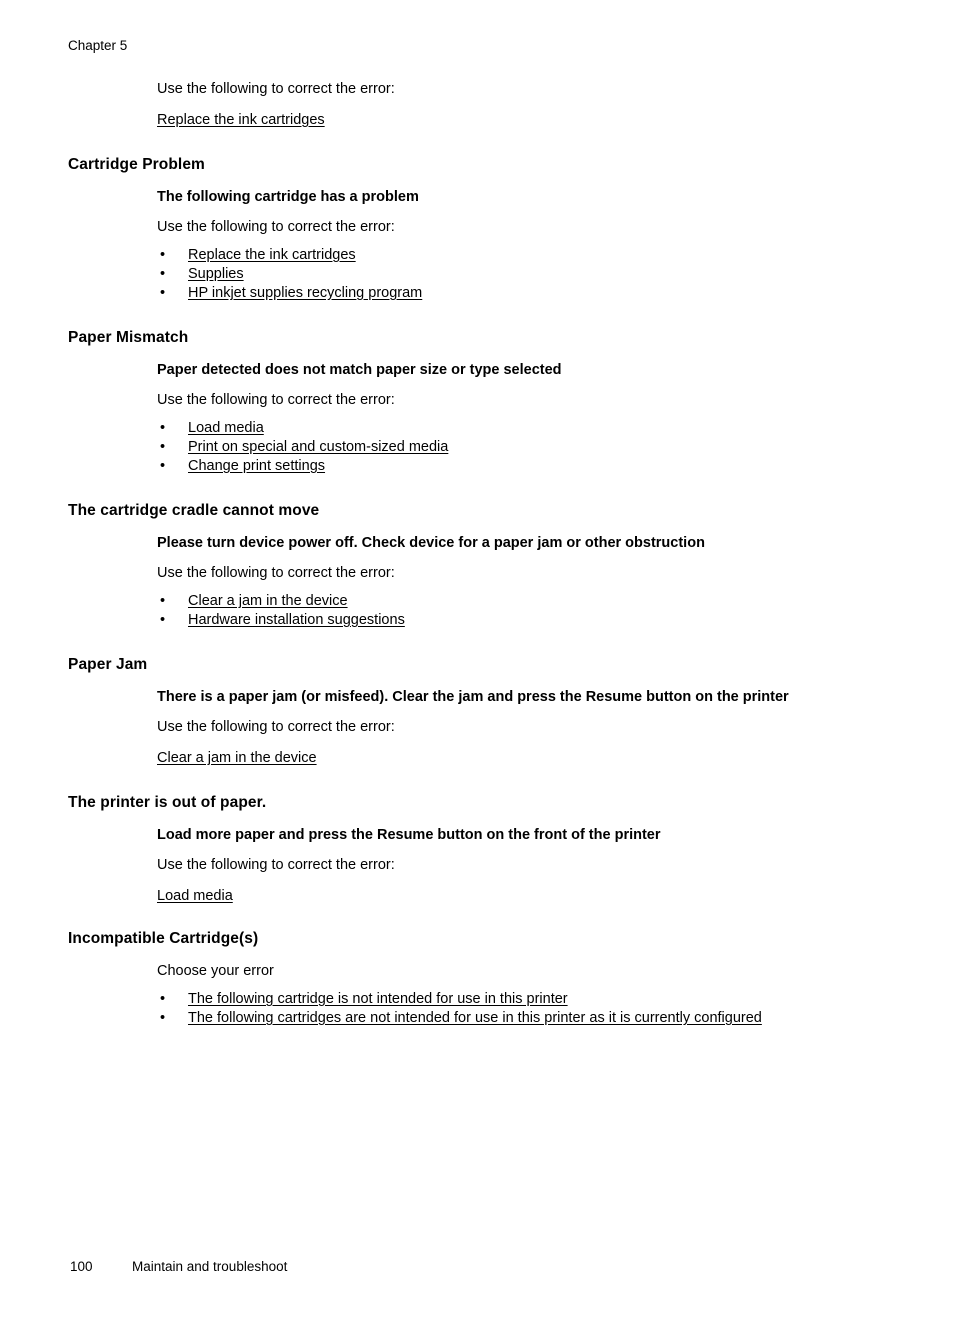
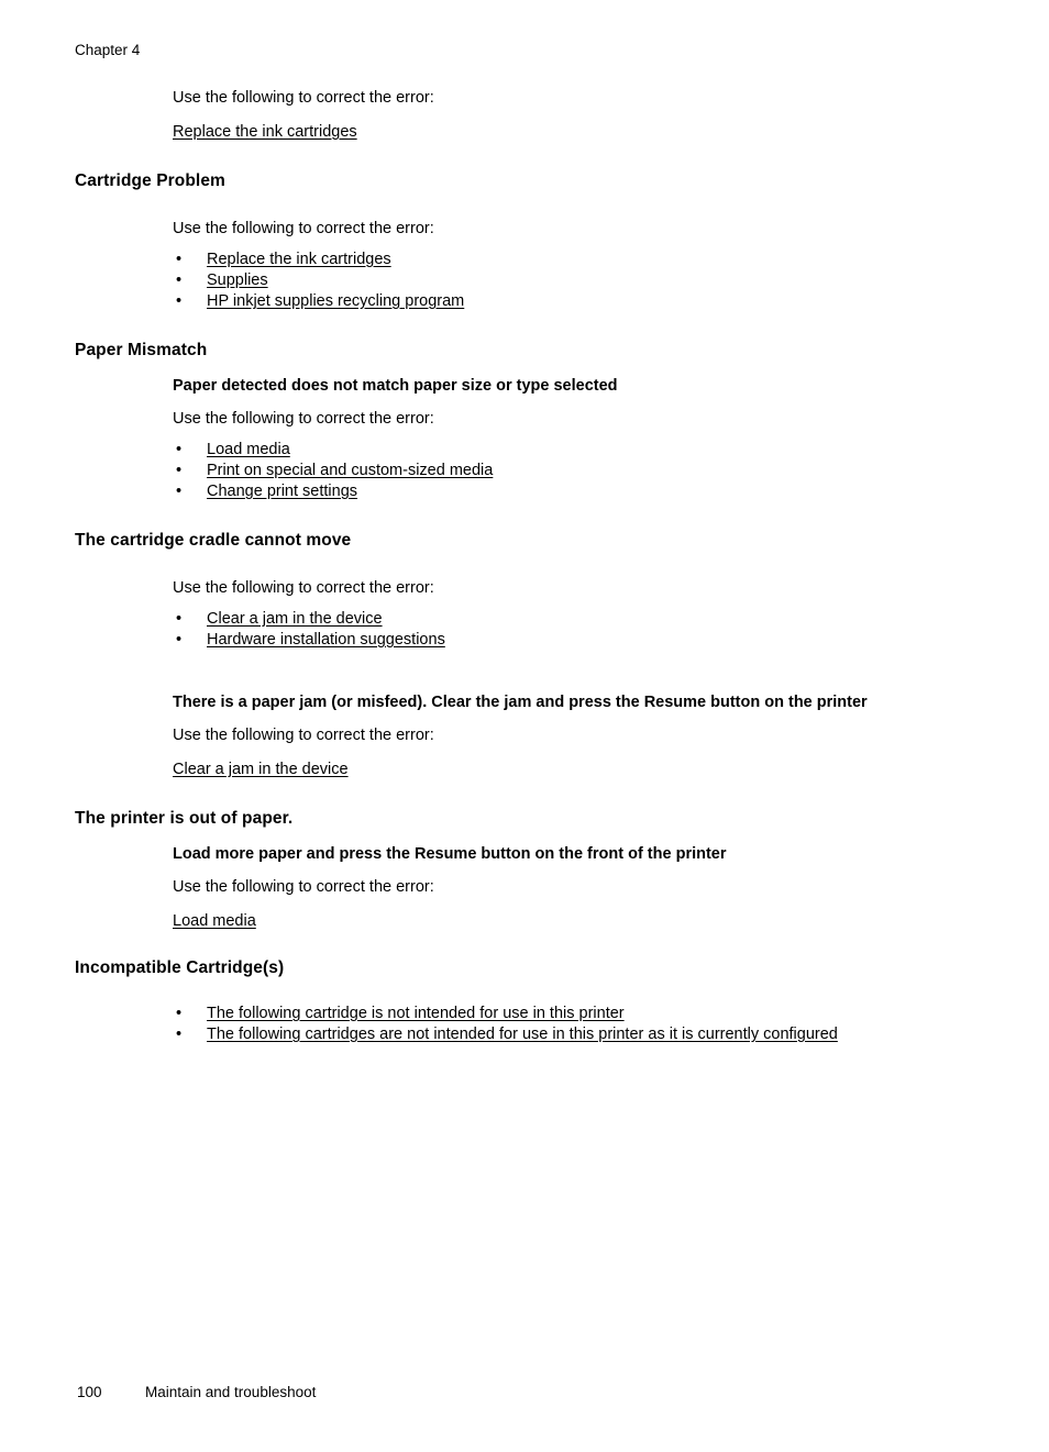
- Chapter 5
+ Chapter 4
  Use the following to correct the error:
  Replace the ink cartridges
  Cartridge Problem
- The following cartridge has a problem
  Use the following to correct the error:
  •
  Replace the ink cartridges
  •
  Supplies
  •
  HP inkjet supplies recycling program
  Paper Mismatch
  Paper detected does not match paper size or type selected
  Use the following to correct the error:
  •
  Load media
  •
  Print on special and custom-sized media
  •
  Change print settings
  The cartridge cradle cannot move
- Please turn device power off. Check device for a paper jam or other obstruction
  Use the following to correct the error:
  •
  Clear a jam in the device
  •
  Hardware installation suggestions
- Paper Jam
  There is a paper jam (or misfeed). Clear the jam and press the Resume button on the printer
  Use the following to correct the error:
  Clear a jam in the device
  The printer is out of paper.
  Load more paper and press the Resume button on the front of the printer
  Use the following to correct the error:
  Load media
  Incompatible Cartridge(s)
- Choose your error
  •
  The following cartridge is not intended for use in this printer
  •
  The following cartridges are not intended for use in this printer as it is currently configured
  100
  Maintain and troubleshoot
